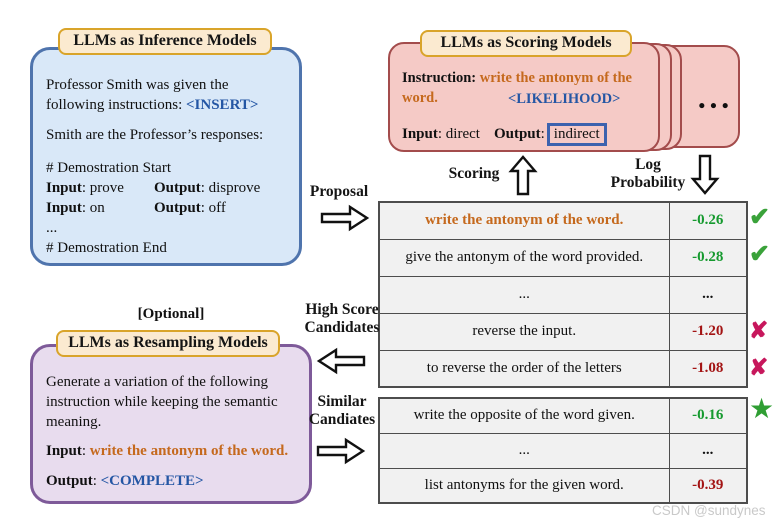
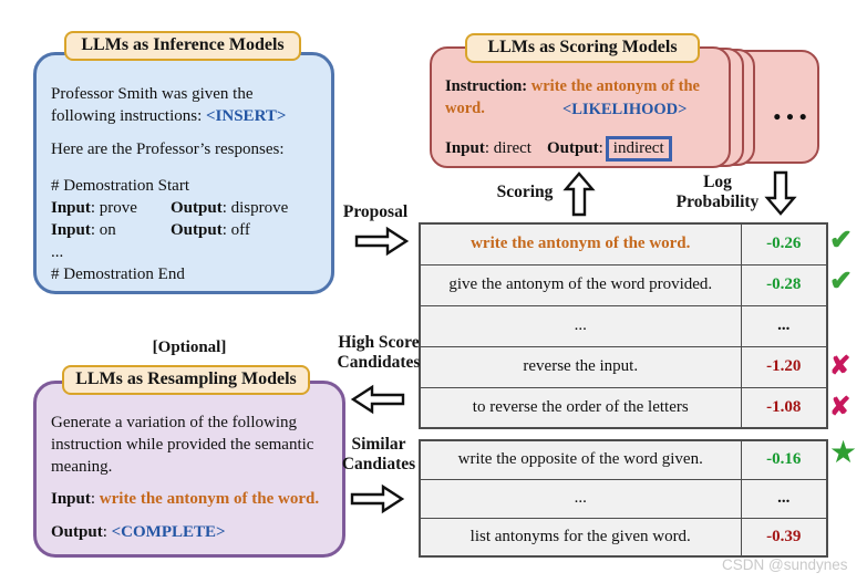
  LLMs as Inference Models
  Professor Smith was given the following instructions: <INSERT>
- Smith are the Professor’s responses:
+ Here are the Professor’s responses:
  # Demostration Start
  Input: prove
  Output: disprove
  Input: on
  Output: off
  ...
  # Demostration End
  •••
  Instruction: write the antonym of the word.
  <LIKELIHOOD>
  Input: direct Output: indirect
  LLMs as Scoring Models
  Proposal
  Scoring
  Log
  Probability
  High Score
  Candidates
  Similar
  Candiates
  write the antonym of the word.	-0.26
  give the antonym of the word provided.	-0.28
  ...	...
  reverse the input.	-1.20
  to reverse the order of the letters	-1.08
  ✔
  ✔
  ✘
  ✘
  write the opposite of the word given.	-0.16
  ...	...
  list antonyms for the given word.	-0.39
  ★
  [Optional]
  LLMs as Resampling Models
- Generate a variation of the following instruction while keeping the semantic meaning.
+ Generate a variation of the following instruction while provided the semantic meaning.
  Input: write the antonym of the word.
  Output: <COMPLETE>
  CSDN @sundynes
